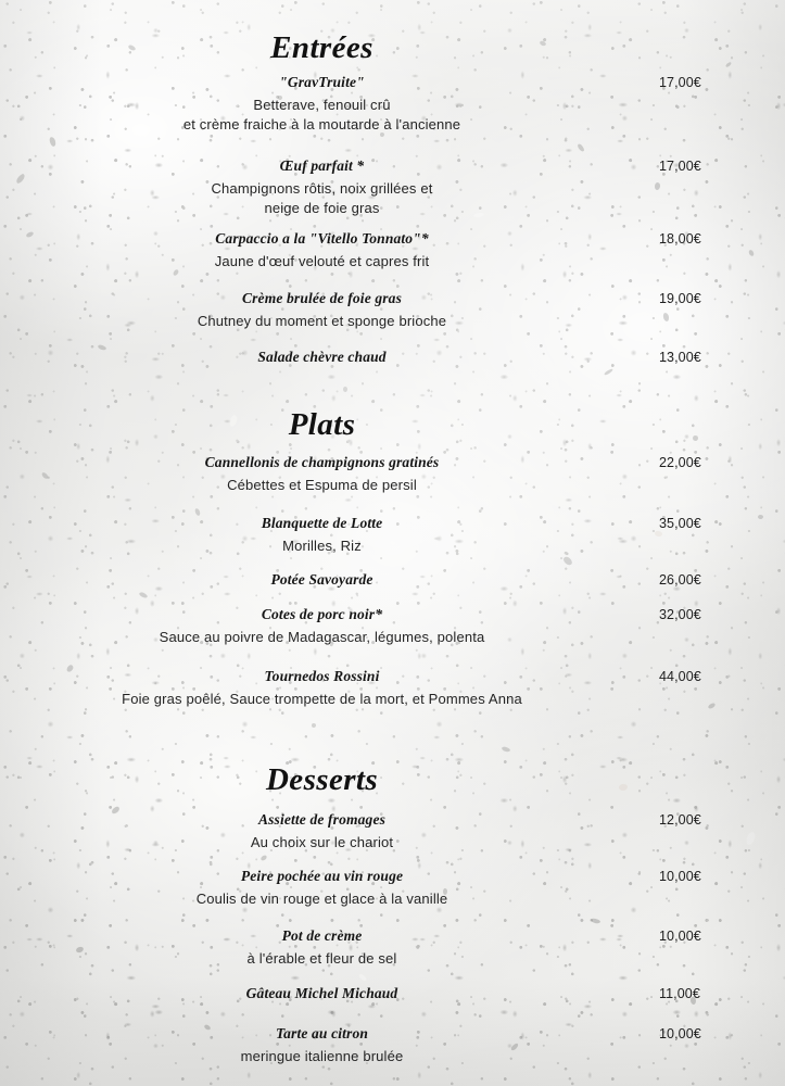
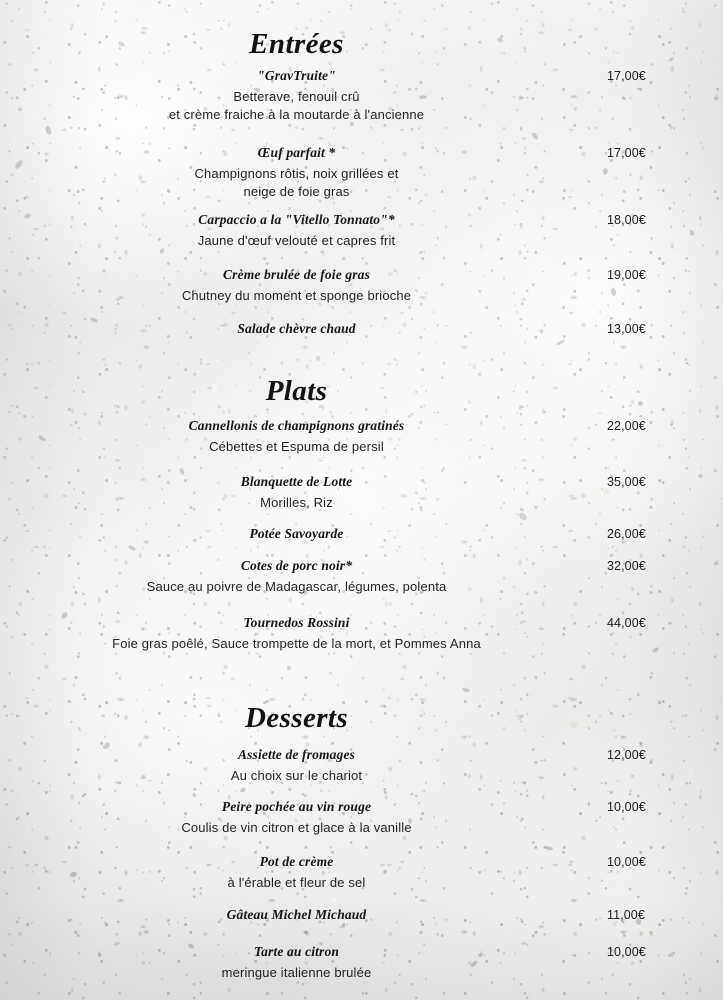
  Entrées
  "GravTruite"
  17,00€
  Betterave, fenouil crû
  et crème fraiche à la moutarde à l'ancienne
  Œuf parfait *
  17,00€
  Champignons rôtis, noix grillées et
  neige de foie gras
  Carpaccio a la "Vitello Tonnato"*
  18,00€
  Jaune d'œuf velouté et capres frit
  Crème brulée de foie gras
  19,00€
  Chutney du moment et sponge brioche
  Salade chèvre chaud
  13,00€
  Plats
  Cannellonis de champignons gratinés
  22,00€
  Cébettes et Espuma de persil
  Blanquette de Lotte
  35,00€
  Morilles, Riz
  Potée Savoyarde
  26,00€
  Cotes de porc noir*
  32,00€
  Sauce au poivre de Madagascar, légumes, polenta
  Tournedos Rossini
  44,00€
  Foie gras poêlé, Sauce trompette de la mort, et Pommes Anna
  Desserts
  Assiette de fromages
  12,00€
  Au choix sur le chariot
  Peire pochée au vin rouge
  10,00€
- Coulis de vin rouge et glace à la vanille
+ Coulis de vin citron et glace à la vanille
  Pot de crème
  10,00€
  à l'érable et fleur de sel
  Gâteau Michel Michaud
  11,00€
  Tarte au citron
  10,00€
  meringue italienne brulée
